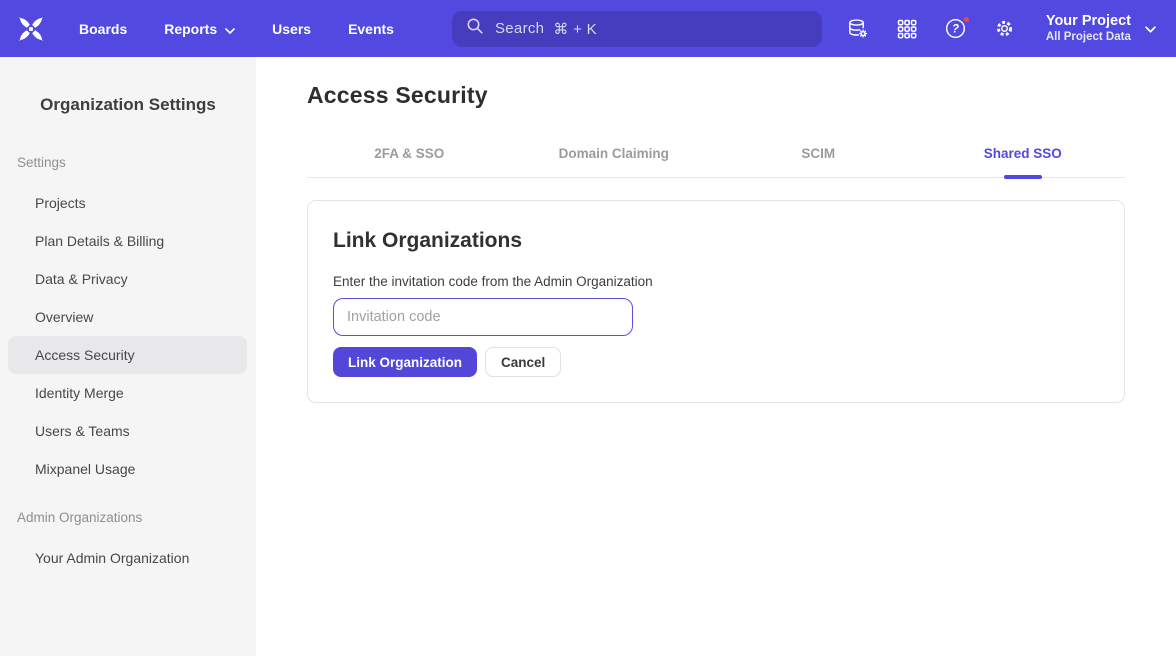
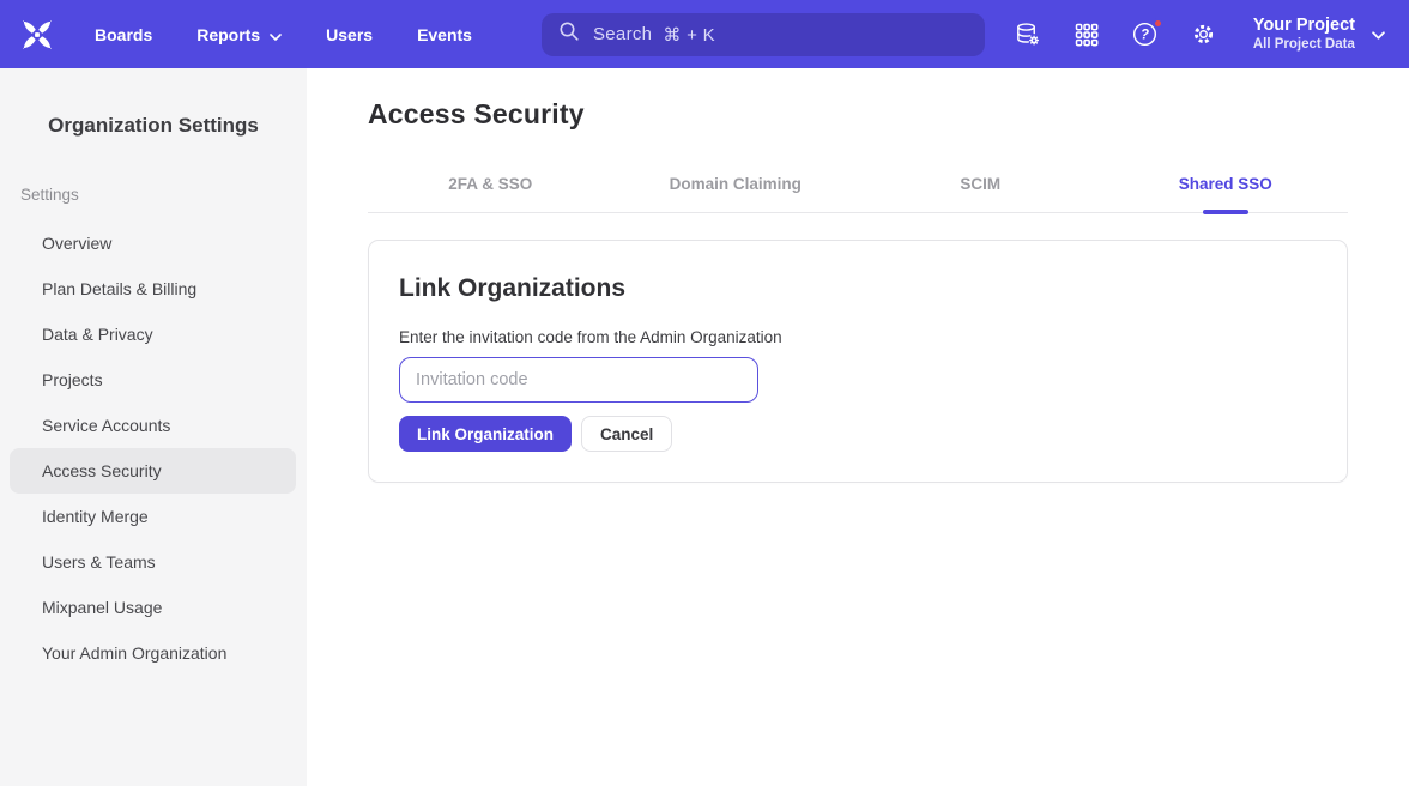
  Boards
  Reports
  Users
  Events
  Search
  ⌘ + K
  ?
  Your Project
  All Project Data
  Organization Settings
  Settings
- Projects
+ Overview
  Plan Details & Billing
  Data & Privacy
- Overview
+ Projects
+ Service Accounts
  Access Security
  Identity Merge
  Users & Teams
  Mixpanel Usage
- Admin Organizations
  Your Admin Organization
  Access Security
  2FA & SSO
  Domain Claiming
  SCIM
  Shared SSO
  Link Organizations
  Enter the invitation code from the Admin Organization
  Invitation code
  Link Organization
  Cancel
